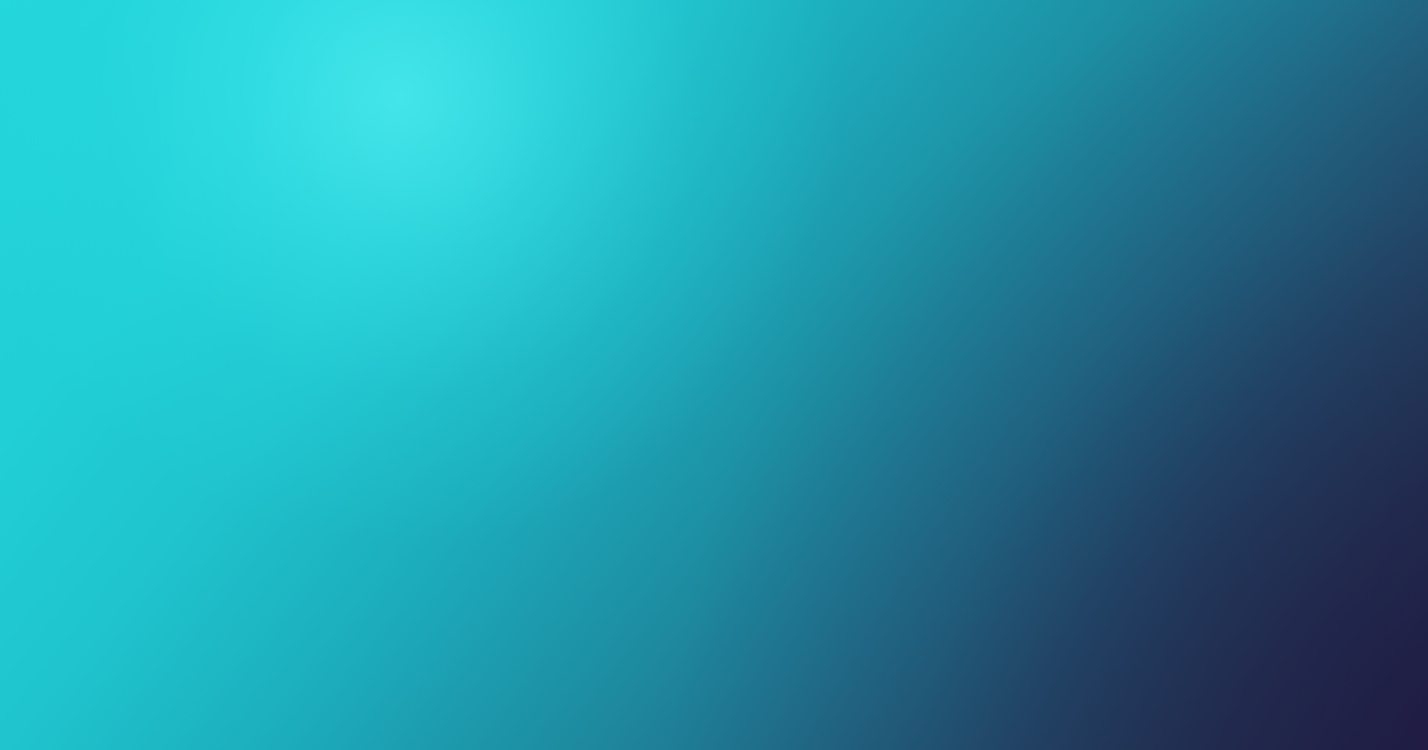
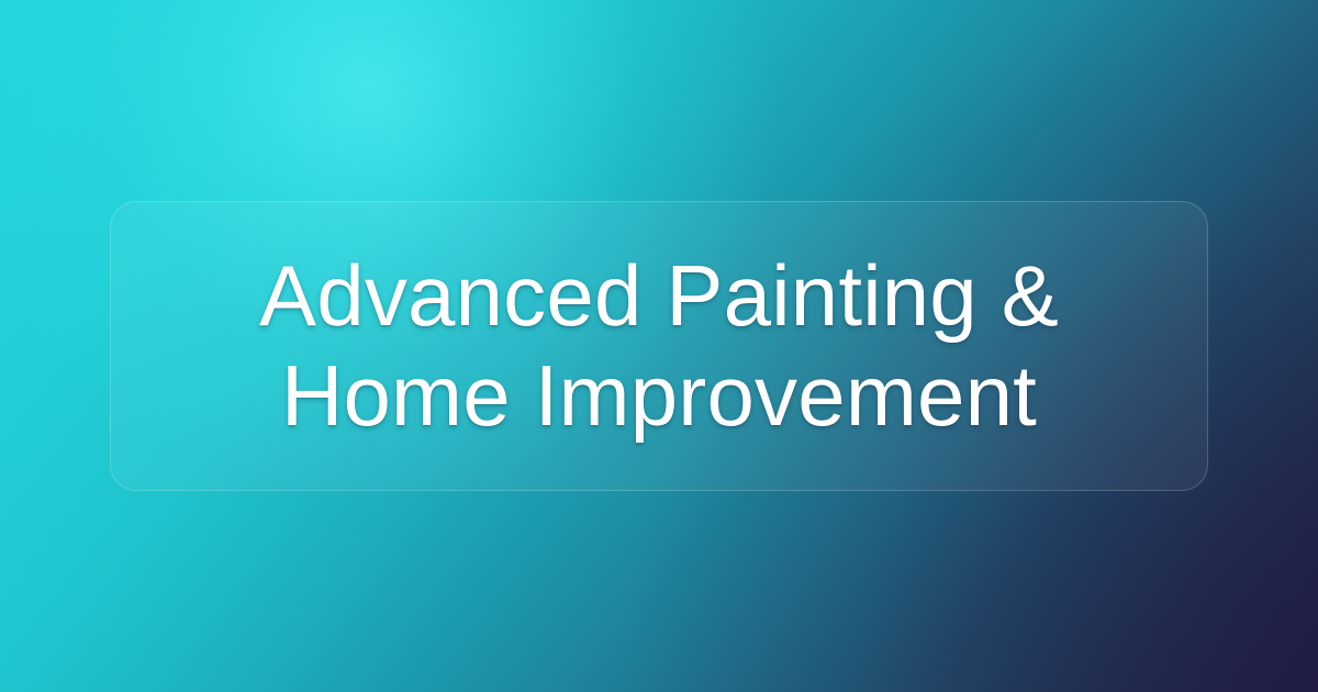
+ Advanced Painting &
+ Home Improvement
